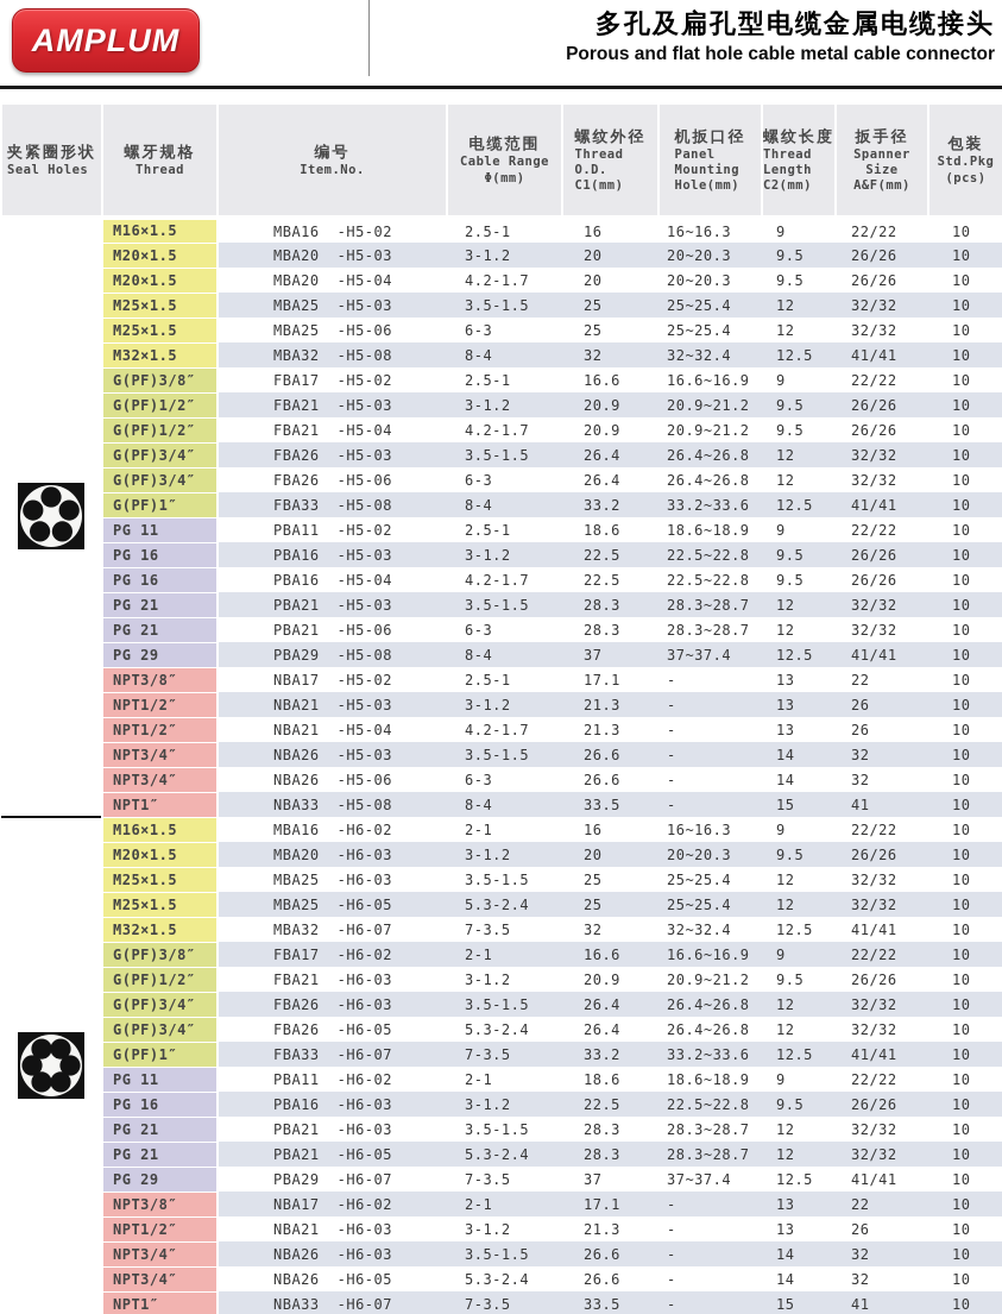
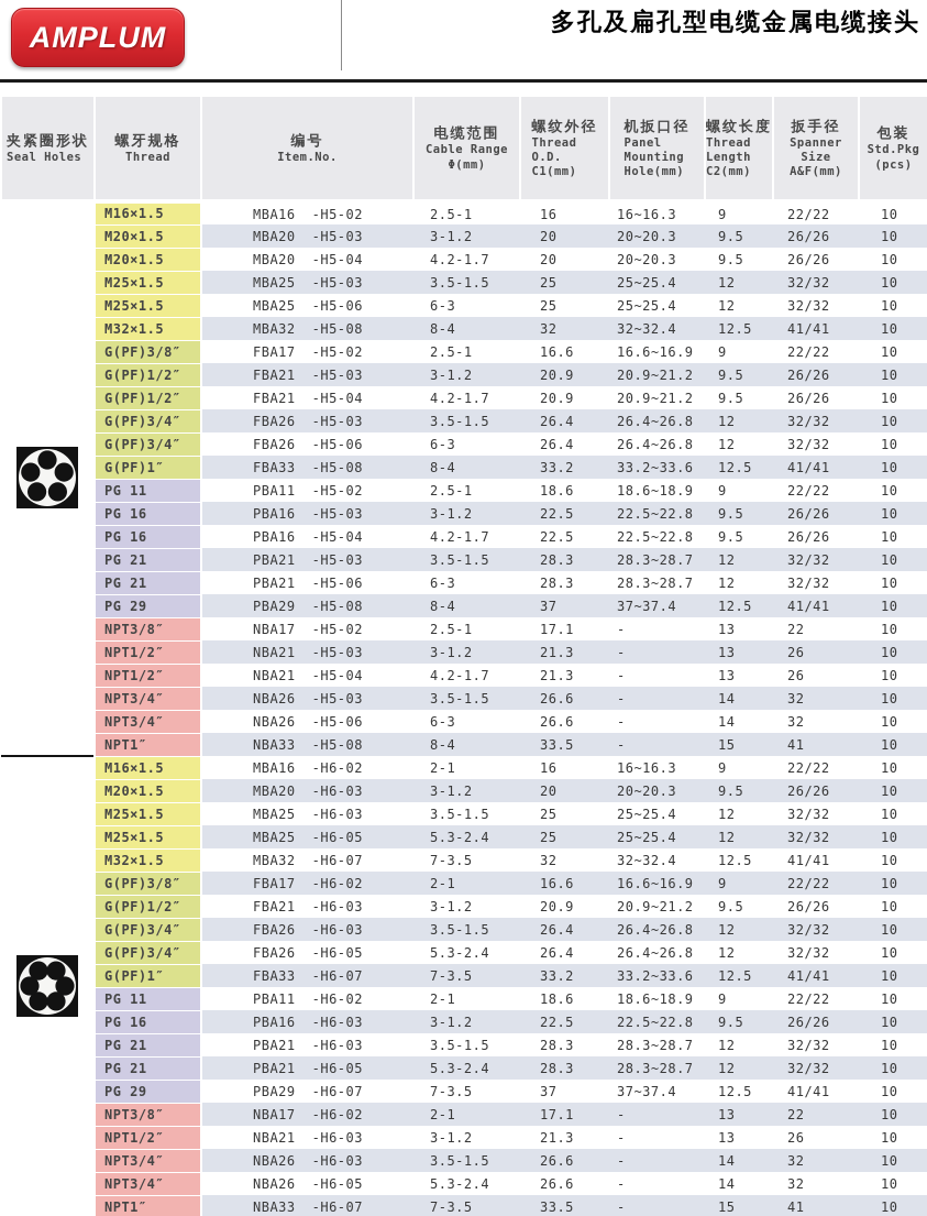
  AMPLUM
  多孔及扁孔型电缆金属电缆接头
- Porous and flat hole cable metal cable connector
  夹紧圈形状 Seal Holes	螺牙规格 Thread	编号 Item.No.	电缆范围 Cable Range Φ(mm)	螺纹外径 Thread O.D. C1(mm)	机扳口径 Panel Mounting Hole(mm)	螺纹长度 Thread Length C2(mm)	扳手径 Spanner Size A&F(mm)	包装 Std.Pkg (pcs)
  	M16×1.5	MBA16 -H5-02	2.5-1	16	16~16.3	9	22/22	10
  M20×1.5	MBA20 -H5-03	3-1.2	20	20~20.3	9.5	26/26	10
  M20×1.5	MBA20 -H5-04	4.2-1.7	20	20~20.3	9.5	26/26	10
  M25×1.5	MBA25 -H5-03	3.5-1.5	25	25~25.4	12	32/32	10
  M25×1.5	MBA25 -H5-06	6-3	25	25~25.4	12	32/32	10
  M32×1.5	MBA32 -H5-08	8-4	32	32~32.4	12.5	41/41	10
  G(PF)3/8″	FBA17 -H5-02	2.5-1	16.6	16.6~16.9	9	22/22	10
  G(PF)1/2″	FBA21 -H5-03	3-1.2	20.9	20.9~21.2	9.5	26/26	10
  G(PF)1/2″	FBA21 -H5-04	4.2-1.7	20.9	20.9~21.2	9.5	26/26	10
  G(PF)3/4″	FBA26 -H5-03	3.5-1.5	26.4	26.4~26.8	12	32/32	10
  G(PF)3/4″	FBA26 -H5-06	6-3	26.4	26.4~26.8	12	32/32	10
  G(PF)1″	FBA33 -H5-08	8-4	33.2	33.2~33.6	12.5	41/41	10
  PG 11	PBA11 -H5-02	2.5-1	18.6	18.6~18.9	9	22/22	10
  PG 16	PBA16 -H5-03	3-1.2	22.5	22.5~22.8	9.5	26/26	10
  PG 16	PBA16 -H5-04	4.2-1.7	22.5	22.5~22.8	9.5	26/26	10
  PG 21	PBA21 -H5-03	3.5-1.5	28.3	28.3~28.7	12	32/32	10
  PG 21	PBA21 -H5-06	6-3	28.3	28.3~28.7	12	32/32	10
  PG 29	PBA29 -H5-08	8-4	37	37~37.4	12.5	41/41	10
  NPT3/8″	NBA17 -H5-02	2.5-1	17.1	-	13	22	10
  NPT1/2″	NBA21 -H5-03	3-1.2	21.3	-	13	26	10
  NPT1/2″	NBA21 -H5-04	4.2-1.7	21.3	-	13	26	10
  NPT3/4″	NBA26 -H5-03	3.5-1.5	26.6	-	14	32	10
  NPT3/4″	NBA26 -H5-06	6-3	26.6	-	14	32	10
  NPT1″	NBA33 -H5-08	8-4	33.5	-	15	41	10
  	M16×1.5	MBA16 -H6-02	2-1	16	16~16.3	9	22/22	10
  M20×1.5	MBA20 -H6-03	3-1.2	20	20~20.3	9.5	26/26	10
  M25×1.5	MBA25 -H6-03	3.5-1.5	25	25~25.4	12	32/32	10
  M25×1.5	MBA25 -H6-05	5.3-2.4	25	25~25.4	12	32/32	10
  M32×1.5	MBA32 -H6-07	7-3.5	32	32~32.4	12.5	41/41	10
  G(PF)3/8″	FBA17 -H6-02	2-1	16.6	16.6~16.9	9	22/22	10
  G(PF)1/2″	FBA21 -H6-03	3-1.2	20.9	20.9~21.2	9.5	26/26	10
  G(PF)3/4″	FBA26 -H6-03	3.5-1.5	26.4	26.4~26.8	12	32/32	10
  G(PF)3/4″	FBA26 -H6-05	5.3-2.4	26.4	26.4~26.8	12	32/32	10
  G(PF)1″	FBA33 -H6-07	7-3.5	33.2	33.2~33.6	12.5	41/41	10
  PG 11	PBA11 -H6-02	2-1	18.6	18.6~18.9	9	22/22	10
  PG 16	PBA16 -H6-03	3-1.2	22.5	22.5~22.8	9.5	26/26	10
  PG 21	PBA21 -H6-03	3.5-1.5	28.3	28.3~28.7	12	32/32	10
  PG 21	PBA21 -H6-05	5.3-2.4	28.3	28.3~28.7	12	32/32	10
  PG 29	PBA29 -H6-07	7-3.5	37	37~37.4	12.5	41/41	10
  NPT3/8″	NBA17 -H6-02	2-1	17.1	-	13	22	10
  NPT1/2″	NBA21 -H6-03	3-1.2	21.3	-	13	26	10
  NPT3/4″	NBA26 -H6-03	3.5-1.5	26.6	-	14	32	10
  NPT3/4″	NBA26 -H6-05	5.3-2.4	26.6	-	14	32	10
  NPT1″	NBA33 -H6-07	7-3.5	33.5	-	15	41	10
